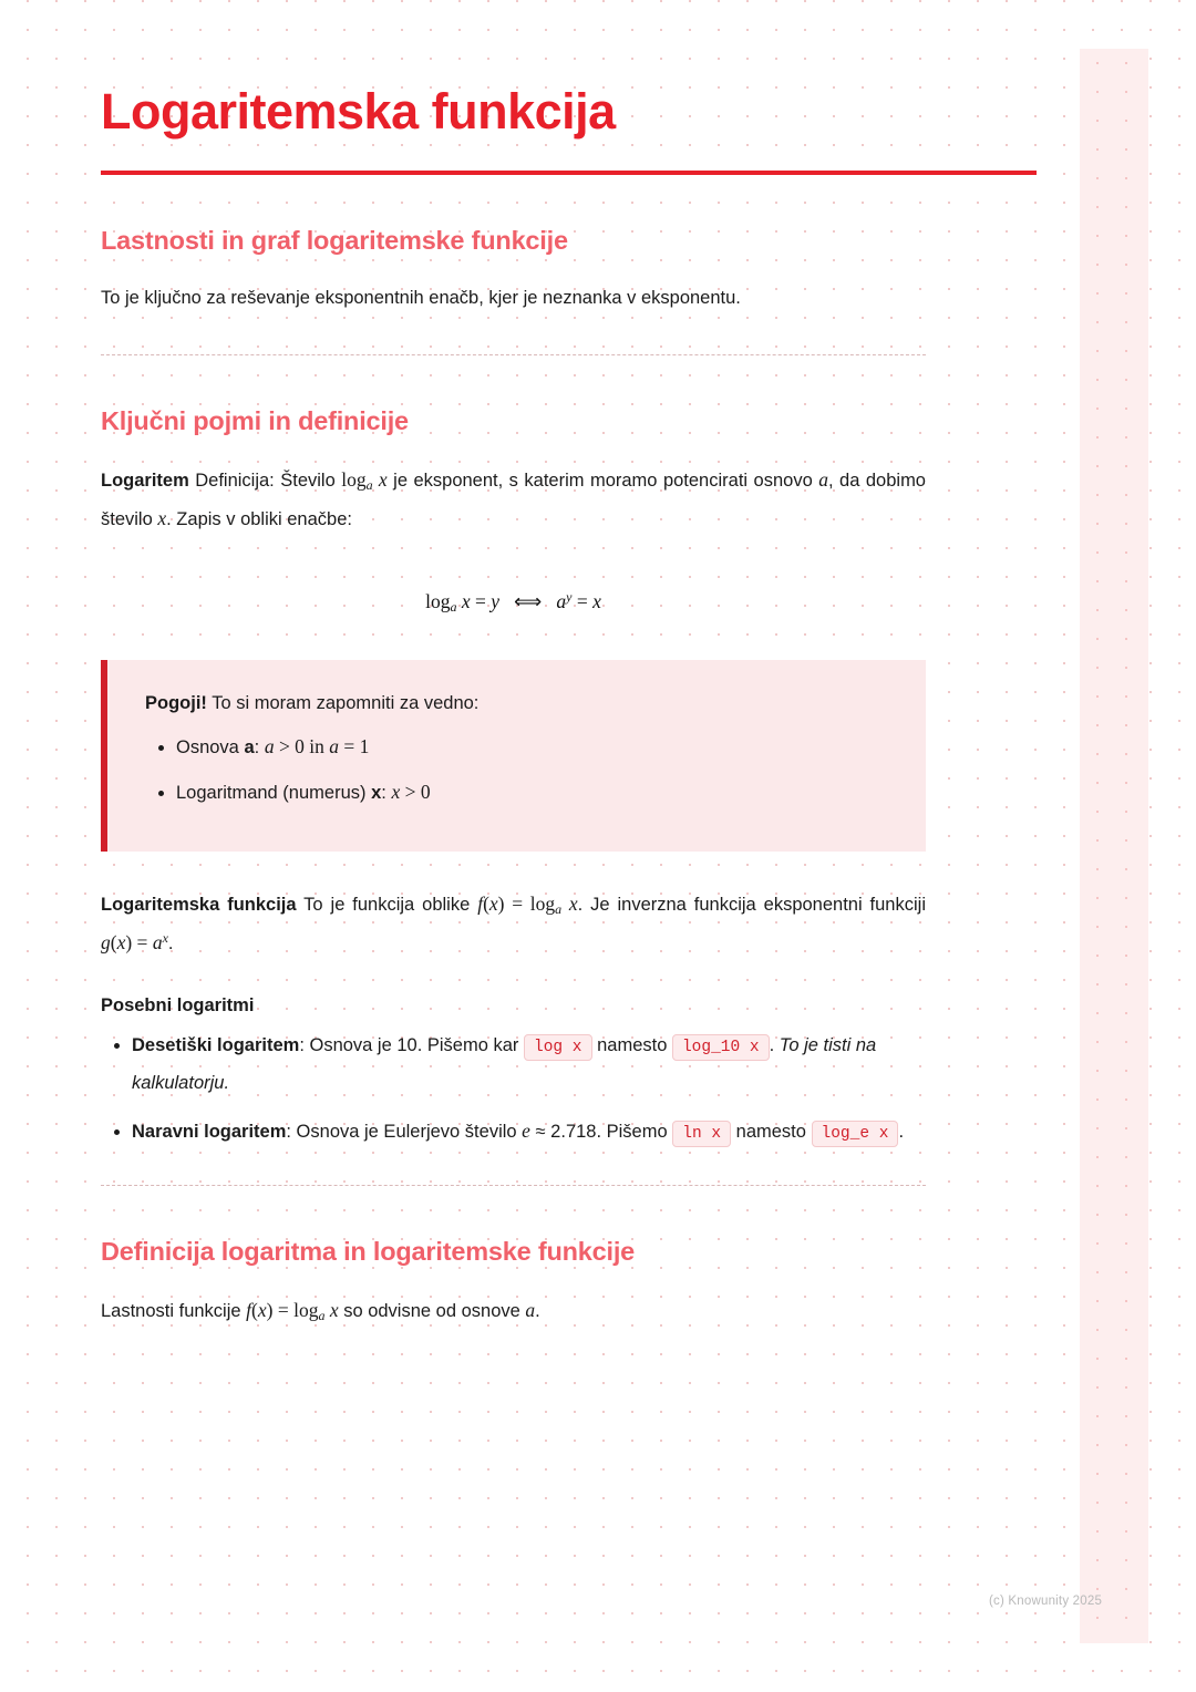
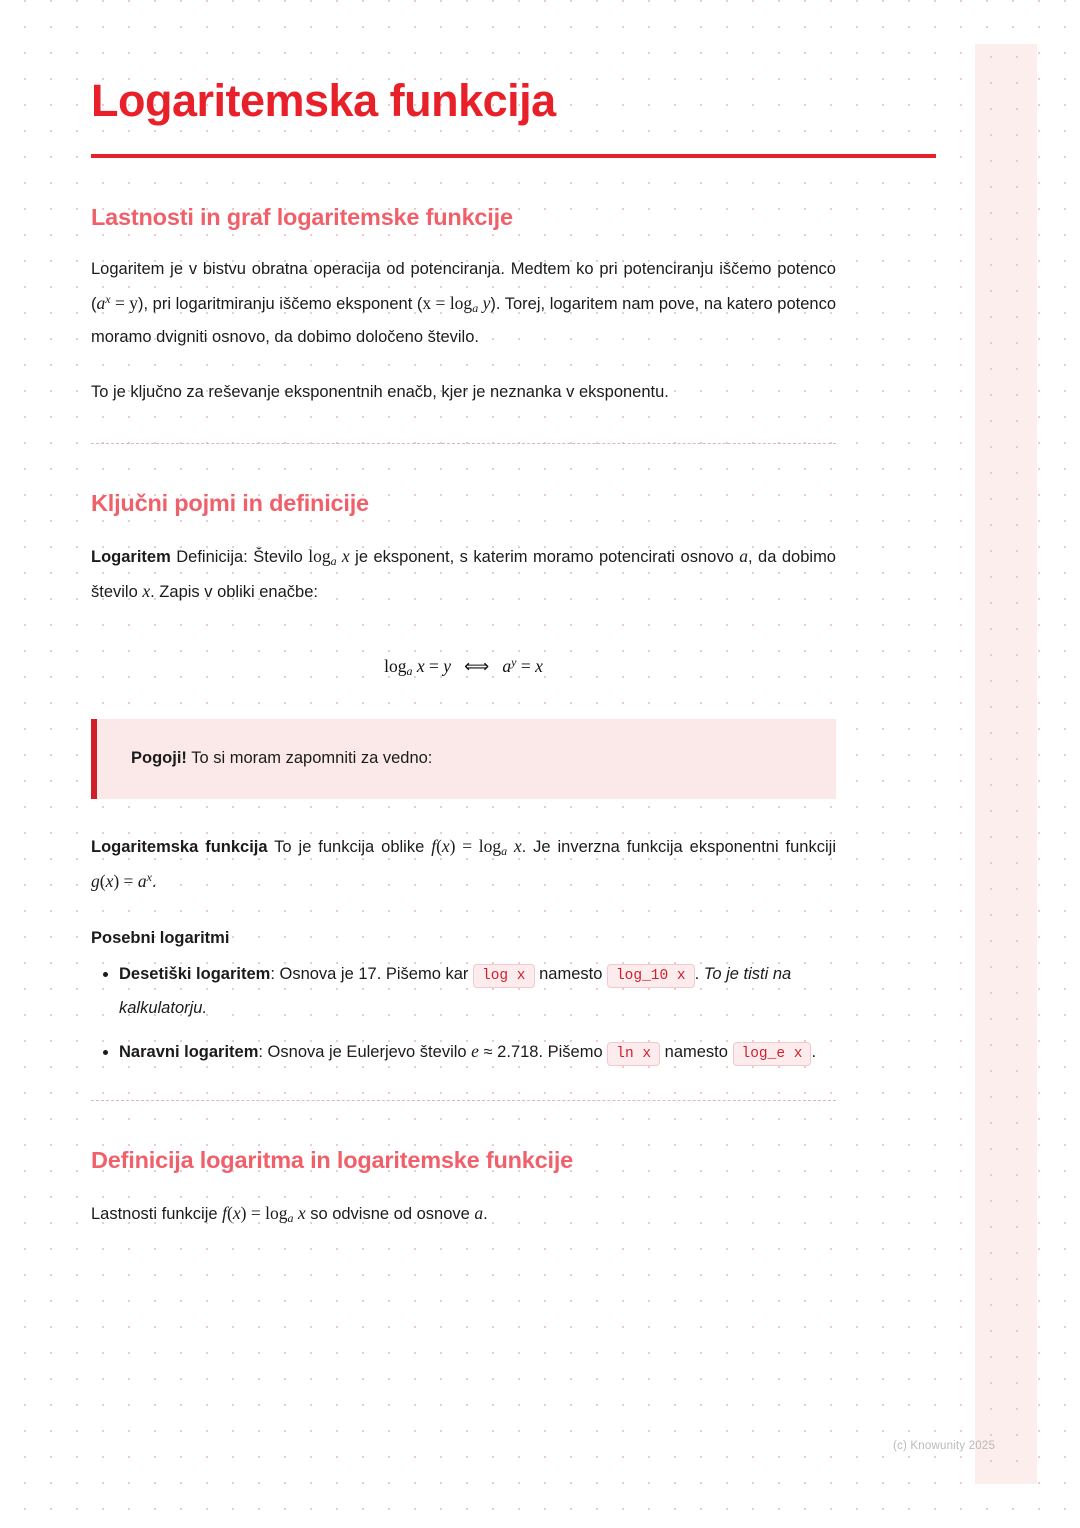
  Logaritemska funkcija
  Lastnosti in graf logaritemske funkcije
+ Logaritem je v bistvu obratna operacija od potenciranja. Medtem ko pri potenciranju iščemo potenco (ax = y), pri logaritmiranju iščemo eksponent (x = loga y). Torej, logaritem nam pove, na katero potenco moramo dvigniti osnovo, da dobimo določeno število.
  To je ključno za reševanje eksponentnih enačb, kjer je neznanka v eksponentu.
  Ključni pojmi in definicije
  Logaritem Definicija: Število loga x je eksponent, s katerim moramo potencirati osnovo a, da dobimo število x. Zapis v obliki enačbe:
  loga x = y ⟺ ay = x
  Pogoji! To si moram zapomniti za vedno:
- Osnova a: a > 0 in a = 1
- Logaritmand (numerus) x: x > 0
  Logaritemska funkcija To je funkcija oblike f(x) = loga x. Je inverzna funkcija eksponentni funkciji g(x) = ax.
  Posebni logaritmi
- Desetiški logaritem: Osnova je 10. Pišemo kar log x namesto log_10 x . To je tisti na kalkulatorju.
+ Desetiški logaritem: Osnova je 17. Pišemo kar log x namesto log_10 x . To je tisti na kalkulatorju.
  Naravni logaritem: Osnova je Eulerjevo število e ≈ 2.718. Pišemo ln x namesto log_e x .
  Definicija logaritma in logaritemske funkcije
  Lastnosti funkcije f(x) = loga x so odvisne od osnove a.
  (c) Knowunity 2025
